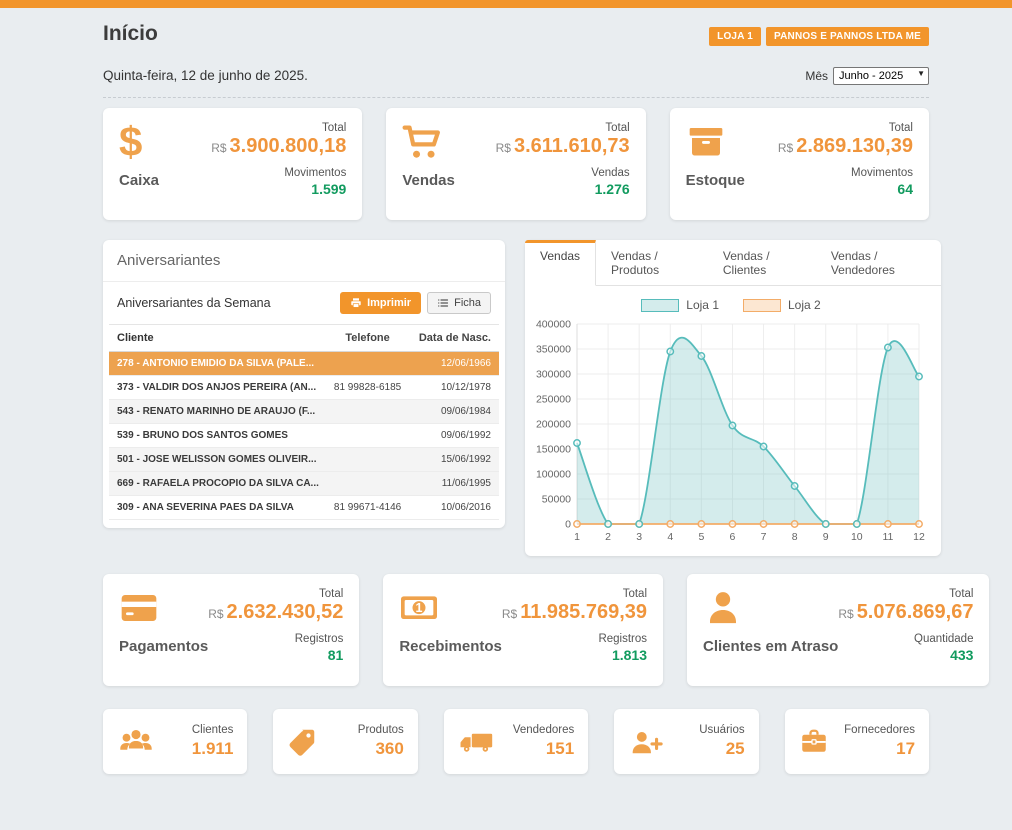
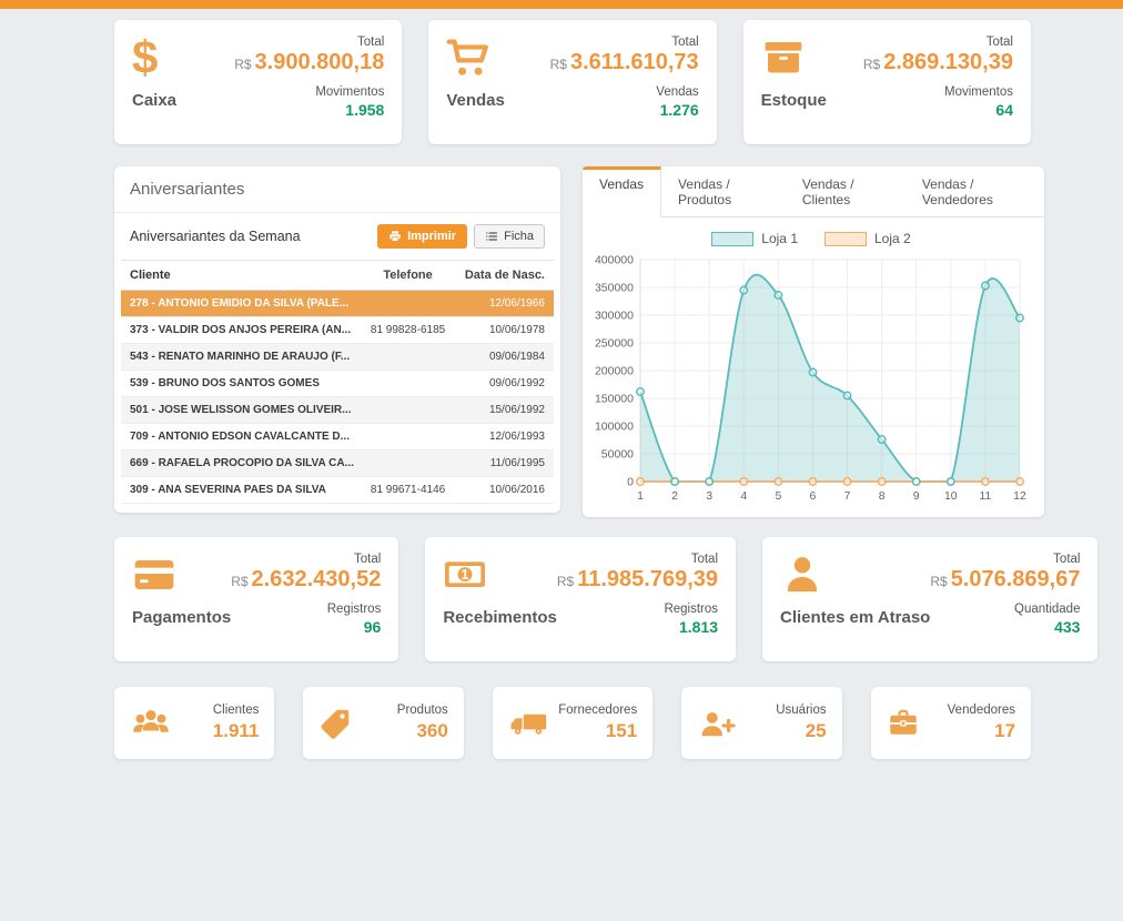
- Início
- LOJA 1
- PANNOS E PANNOS LTDA ME
- Quinta-feira, 12 de junho de 2025.
- Mês
- Junho - 2025
- ▼
  $
  Caixa
  Total
  R$ 3.900.800,18
  Movimentos
- 1.599
+ 1.958
  Vendas
  Total
  R$ 3.611.610,73
  Vendas
  1.276
  Estoque
  Total
  R$ 2.869.130,39
  Movimentos
  64
  Aniversariantes
  Aniversariantes da Semana
  Imprimir
  Ficha
  Cliente
  Telefone
  Data de Nasc.
  278 - ANTONIO EMIDIO DA SILVA (PALE...
  12/06/1966
  373 - VALDIR DOS ANJOS PEREIRA (AN...
  81 99828-6185
- 10/12/1978
+ 10/06/1978
  543 - RENATO MARINHO DE ARAUJO (F...
  09/06/1984
  539 - BRUNO DOS SANTOS GOMES
  09/06/1992
  501 - JOSE WELISSON GOMES OLIVEIR...
  15/06/1992
+ 709 - ANTONIO EDSON CAVALCANTE D...
+ 12/06/1993
  669 - RAFAELA PROCOPIO DA SILVA CA...
  11/06/1995
  309 - ANA SEVERINA PAES DA SILVA
  81 99671-4146
  10/06/2016
  Vendas
  Vendas / Produtos
  Vendas / Clientes
  Vendas / Vendedores
  Loja 1
  Loja 2
  1
  2
  3
  4
  5
  6
  7
  8
  9
  10
  11
  12
  0
  50000
  100000
  150000
  200000
  250000
  300000
  350000
  400000
  Pagamentos
  Total
  R$ 2.632.430,52
  Registros
- 81
+ 96
  1
  Recebimentos
  Total
  R$ 11.985.769,39
  Registros
  1.813
  Clientes em Atraso
  Total
  R$ 5.076.869,67
  Quantidade
  433
  Clientes
  1.911
  Produtos
  360
- Vendedores
+ Fornecedores
  151
  Usuários
  25
- Fornecedores
+ Vendedores
  17
